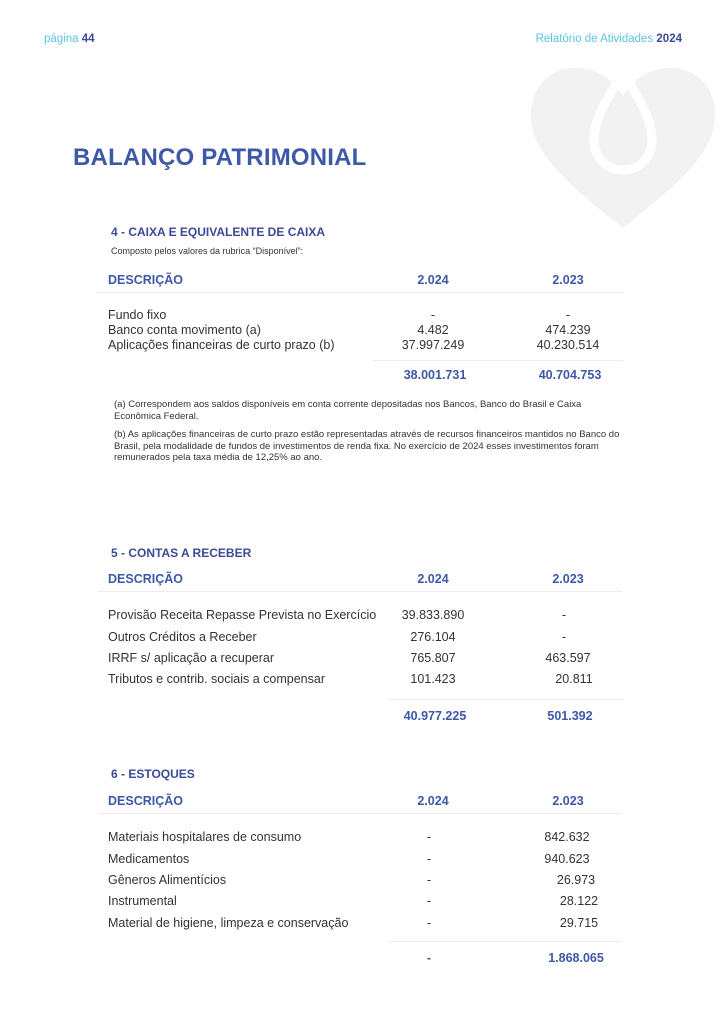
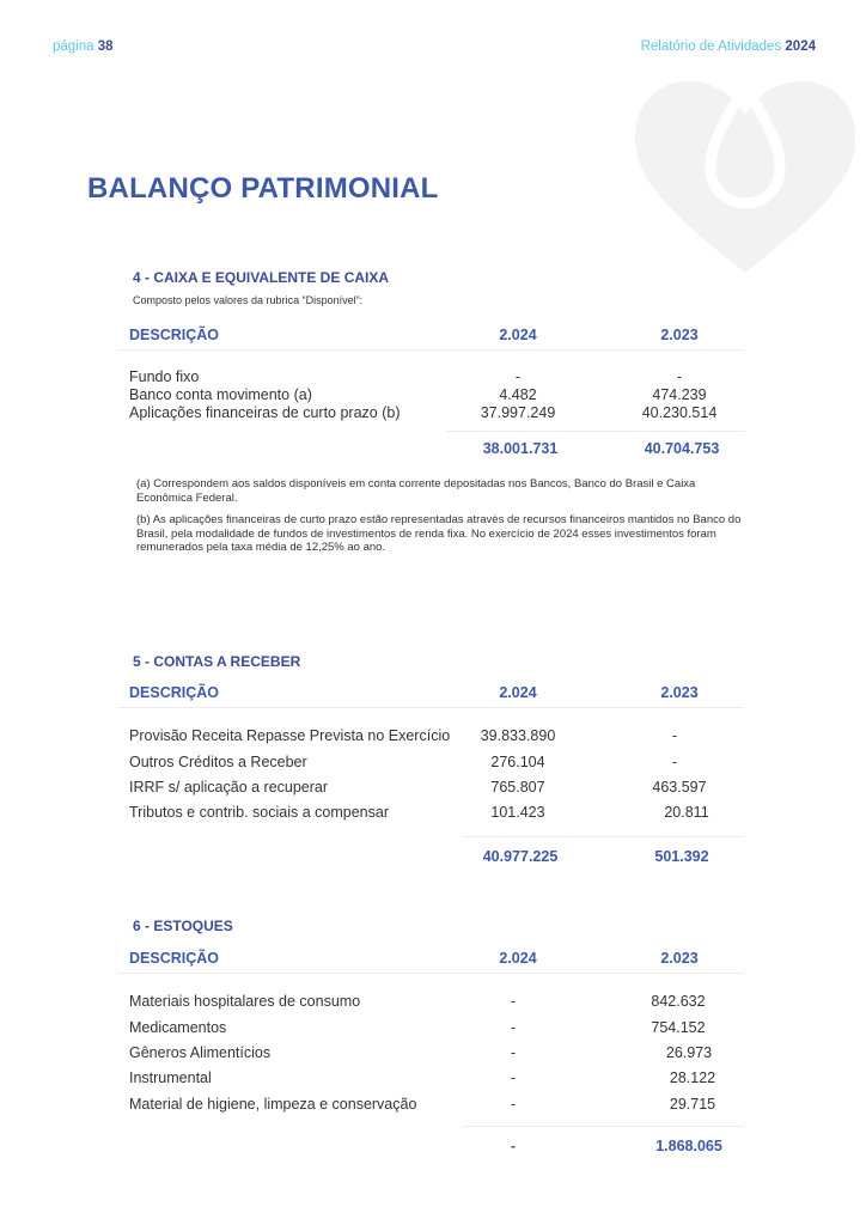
- página 44
+ página 38
  Relatório de Atividades 2024
  BALANÇO PATRIMONIAL
  4 - CAIXA E EQUIVALENTE DE CAIXA
  Composto pelos valores da rubrica “Disponível”:
  DESCRIÇÃO
  2.024
  2.023
  Fundo fixo
  -
  -
  Banco conta movimento (a)
  4.482
  474.239
  Aplicações financeiras de curto prazo (b)
  37.997.249
  40.230.514
  38.001.731
  40.704.753
  (a) Correspondem aos saldos disponíveis em conta corrente depositadas nos Bancos, Banco do Brasil e Caixa Econômica Federal.
  (b) As aplicações financeiras de curto prazo estão representadas através de recursos financeiros mantidos no Banco do Brasil, pela modalidade de fundos de investimentos de renda fixa. No exercício de 2024 esses investimentos foram remunerados pela taxa média de 12,25% ao ano.
  5 - CONTAS A RECEBER
  DESCRIÇÃO
  2.024
  2.023
  Provisão Receita Repasse Prevista no Exercício
  39.833.890
  -
  Outros Créditos a Receber
  276.104
  -
  IRRF s/ aplicação a recuperar
  765.807
  463.597
  Tributos e contrib. sociais a compensar
  101.423
  20.811
  40.977.225
  501.392
  6 - ESTOQUES
  DESCRIÇÃO
  2.024
  2.023
  Materiais hospitalares de consumo
  -
  842.632
  Medicamentos
  -
- 940.623
+ 754.152
  Gêneros Alimentícios
  -
  26.973
  Instrumental
  -
  28.122
  Material de higiene, limpeza e conservação
  -
  29.715
  -
  1.868.065
